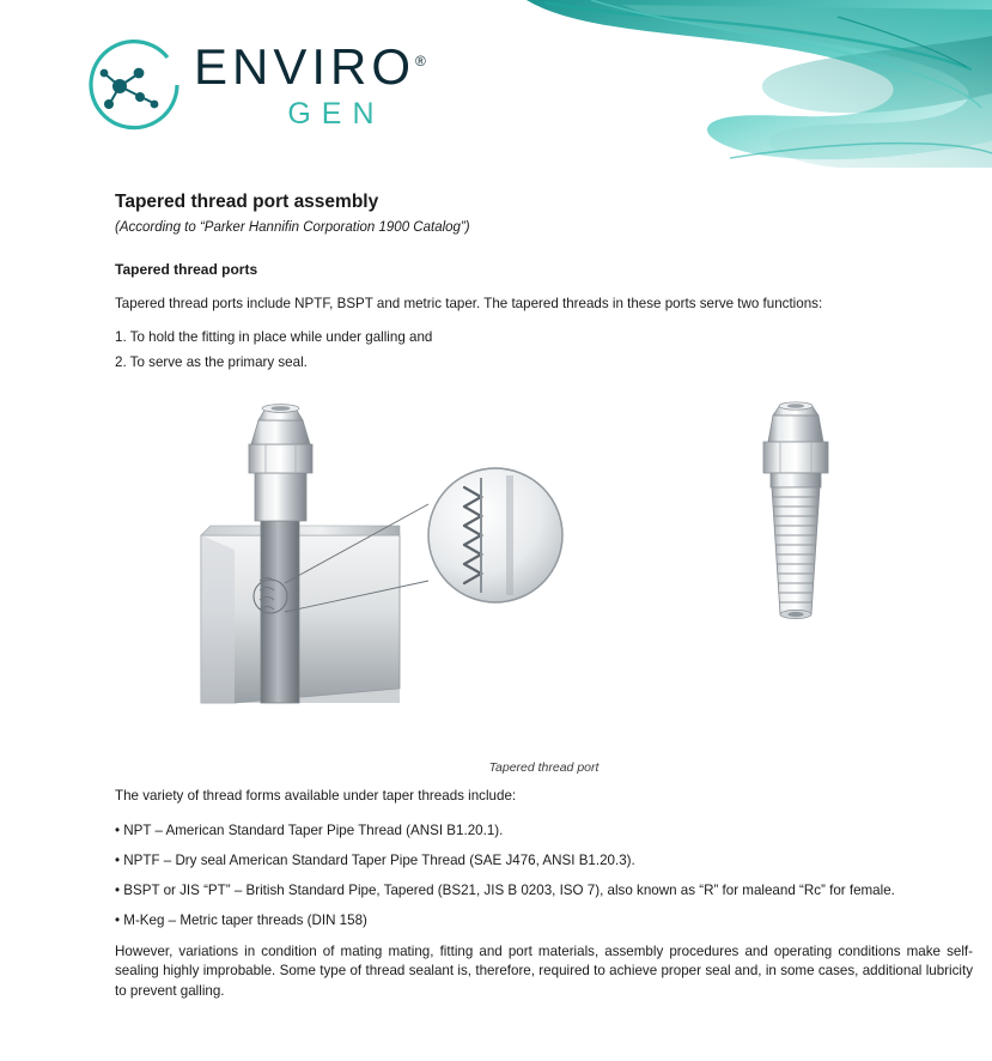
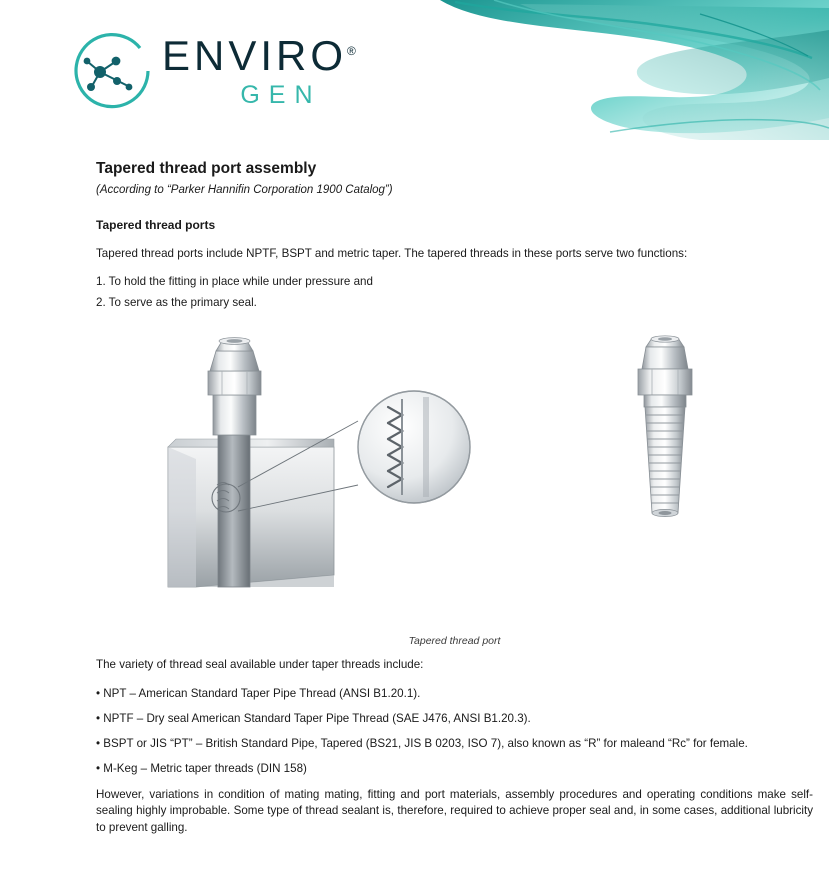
  ENVIRO®
  GEN
  Tapered thread port assembly
  (According to “Parker Hannifin Corporation 1900 Catalog”)
  Tapered thread ports
  Tapered thread ports include NPTF, BSPT and metric taper. The tapered threads in these ports serve two functions:
- 1. To hold the fitting in place while under galling and
+ 1. To hold the fitting in place while under pressure and
  2. To serve as the primary seal.
  Tapered thread port
- The variety of thread forms available under taper threads include:
+ The variety of thread seal available under taper threads include:
  • NPT – American Standard Taper Pipe Thread (ANSI B1.20.1).
  • NPTF – Dry seal American Standard Taper Pipe Thread (SAE J476, ANSI B1.20.3).
  • BSPT or JIS “PT” – British Standard Pipe, Tapered (BS21, JIS B 0203, ISO 7), also known as “R” for maleand “Rc” for female.
  • M-Keg – Metric taper threads (DIN 158)
  However, variations in condition of mating mating, fitting and port materials, assembly procedures and operating conditions make self-sealing highly improbable. Some type of thread sealant is, therefore, required to achieve proper seal and, in some cases, additional lubricity to prevent galling.
